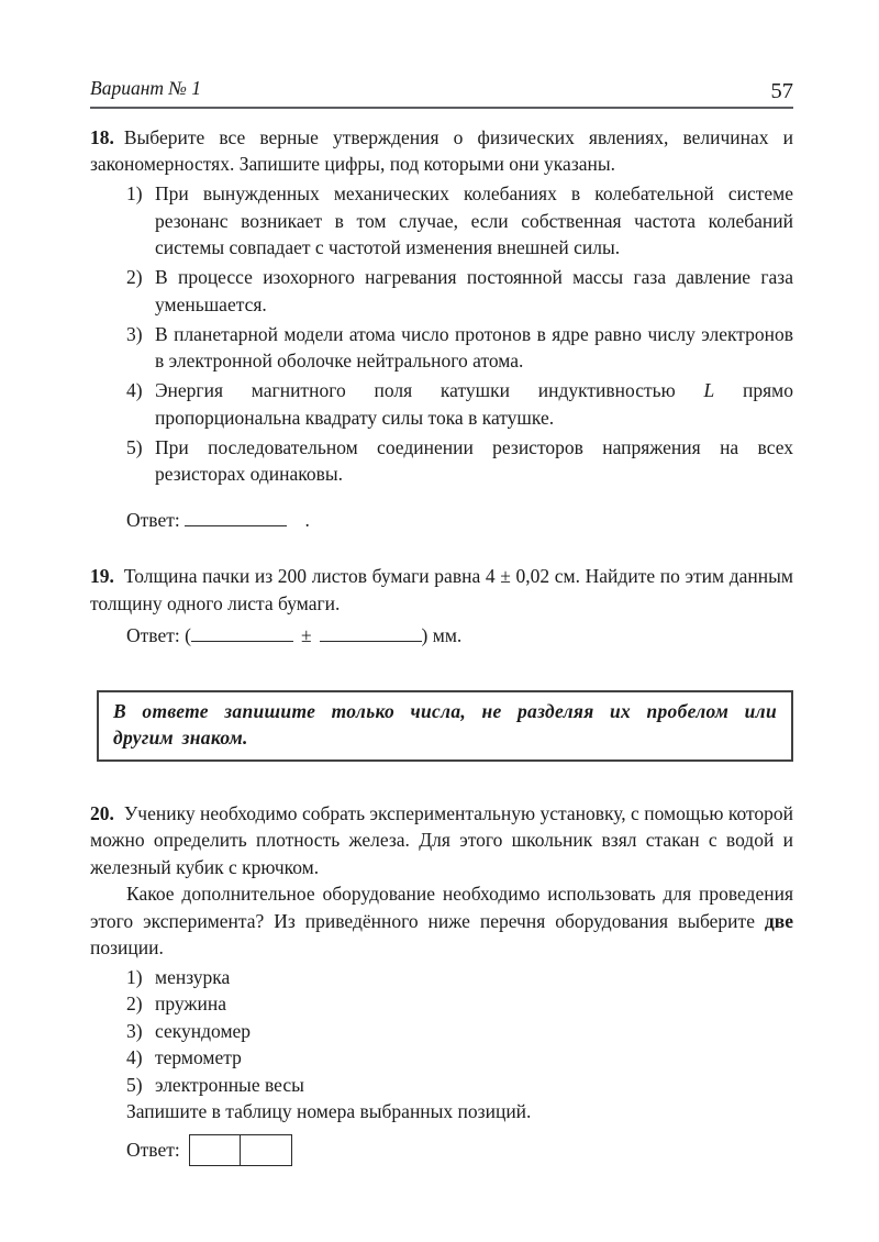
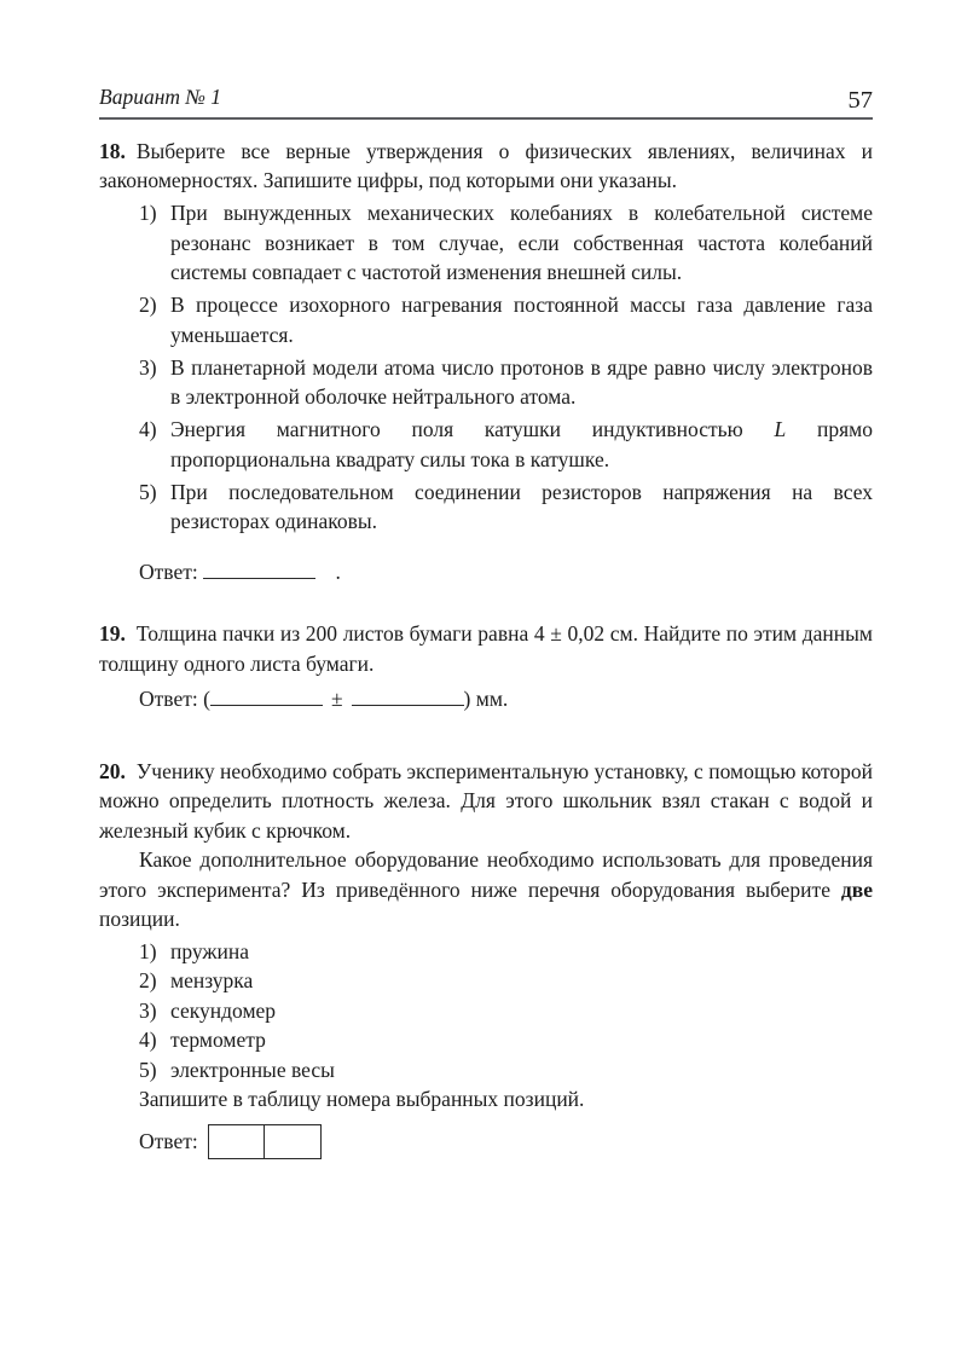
  Вариант № 1
  57
  18. Выберите все верные утверждения о физических явлениях, величинах и закономерностях. Запишите цифры, под которыми они указаны.
  1)
  При вынужденных механических колебаниях в колебательной системе резонанс возникает в том случае, если собственная частота колебаний системы совпадает с частотой изменения внешней силы.
  2)
  В процессе изохорного нагревания постоянной массы газа давление газа уменьшается.
  3)
  В планетарной модели атома число протонов в ядре равно числу электронов в электронной оболочке нейтрального атома.
  4)
  Энергия магнитного поля катушки индуктивностью L прямо пропорциональна квадрату силы тока в катушке.
  5)
  При последовательном соединении резисторов напряжения на всех резисторах одинаковы.
  Ответ: .
  19. Толщина пачки из 200 листов бумаги равна 4 ± 0,02 см. Найдите по этим данным толщину одного листа бумаги.
  Ответ: ( ± ) мм.
- В ответе запишите только числа, не разделяя их пробелом или другим знаком.
  20. Ученику необходимо собрать экспериментальную установку, с помощью которой можно определить плотность железа. Для этого школьник взял стакан с водой и железный кубик с крючком.
  Какое дополнительное оборудование необходимо использовать для проведения этого эксперимента? Из приведённого ниже перечня оборудования выберите две позиции.
  1)
- мензурка
+ пружина
  2)
- пружина
+ мензурка
  3)
  секундомер
  4)
  термометр
  5)
  электронные весы
  Запишите в таблицу номера выбранных позиций.
  Ответ:
